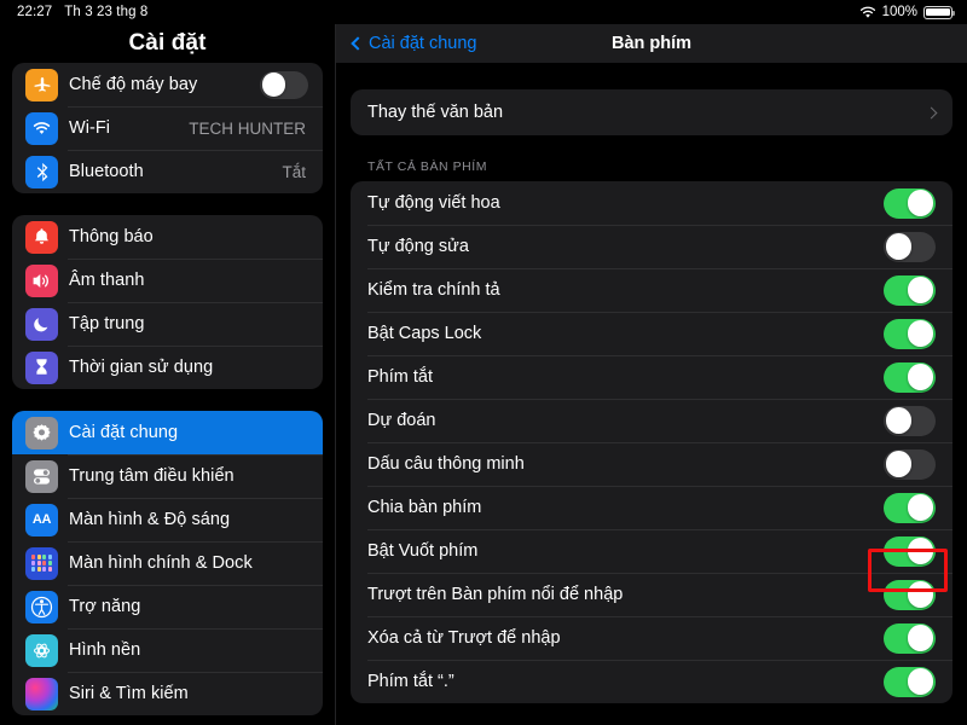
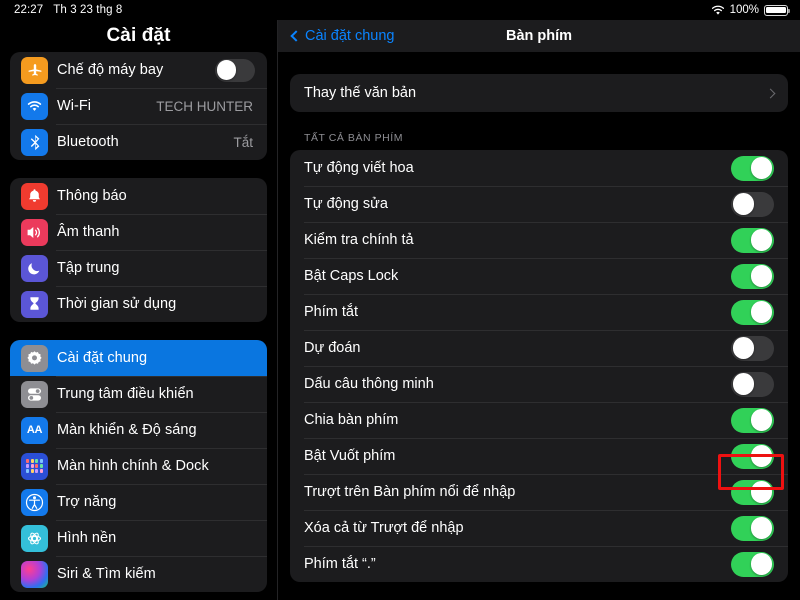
  22:27
  Th 3 23 thg 8
  100%
  Cài đặt
  Chế độ máy bay
  Wi-Fi
  TECH HUNTER
  Bluetooth
  Tắt
  Thông báo
  Âm thanh
  Tập trung
  Thời gian sử dụng
  Cài đặt chung
  Trung tâm điều khiển
  AA
- Màn hình & Độ sáng
+ Màn khiển & Độ sáng
  Màn hình chính & Dock
  Trợ năng
  Hình nền
  Siri & Tìm kiếm
  Cài đặt chung
  Bàn phím
  Thay thế văn bản
  TẤT CẢ BÀN PHÍM
  Tự động viết hoa
  Tự động sửa
  Kiểm tra chính tả
  Bật Caps Lock
  Phím tắt
  Dự đoán
  Dấu câu thông minh
  Chia bàn phím
  Bật Vuốt phím
  Trượt trên Bàn phím nổi để nhập
  Xóa cả từ Trượt để nhập
  Phím tắt “.”
